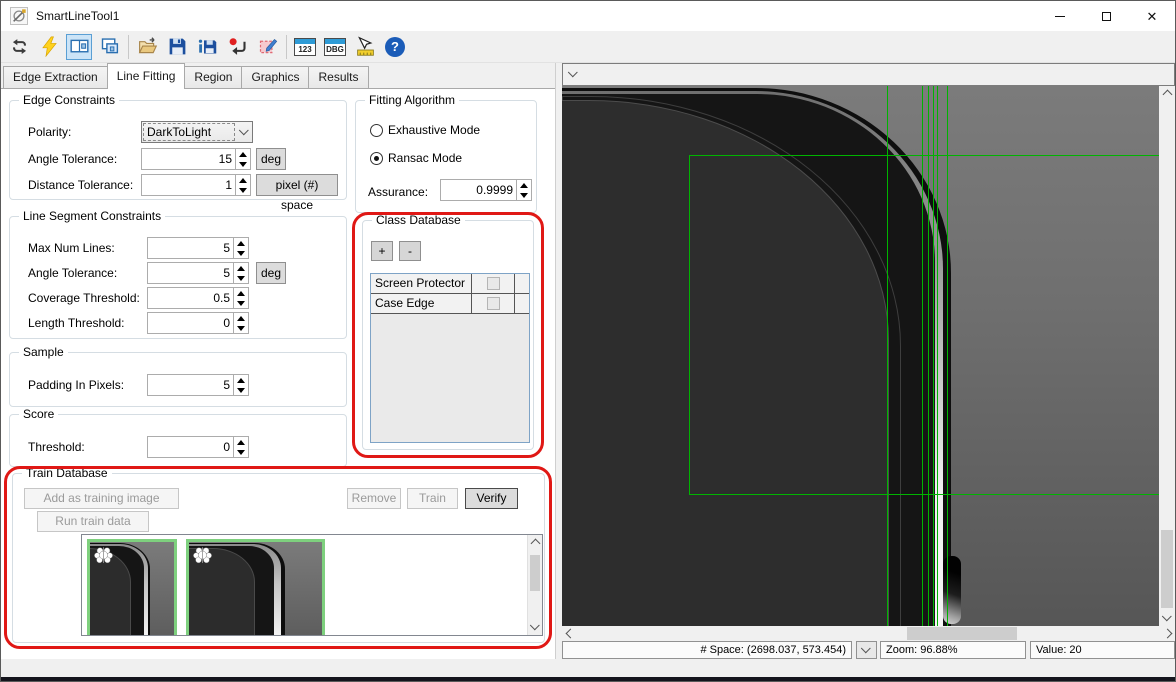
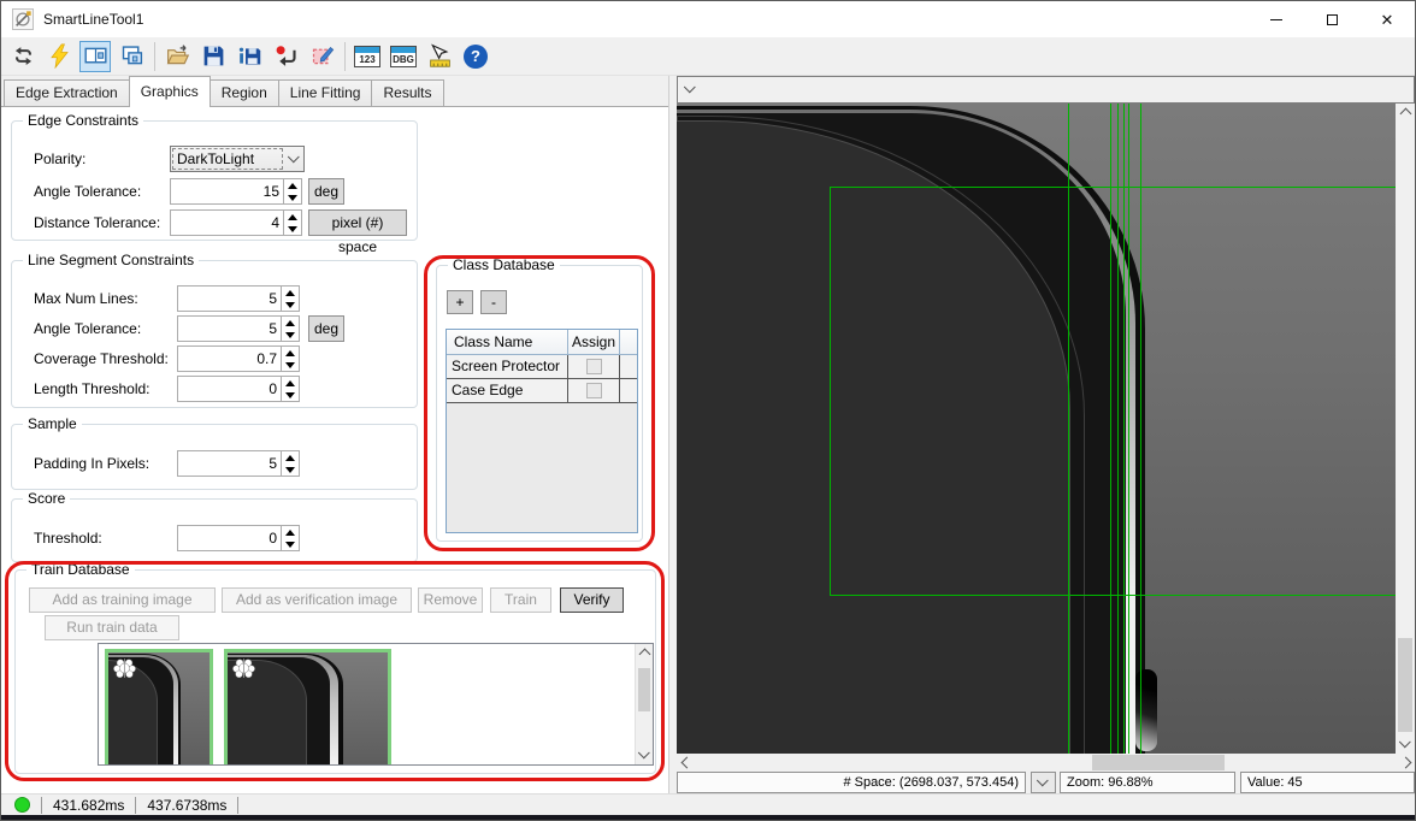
  SmartLineTool1
  ✕
  123
  DBG
  ?
  Edge Extraction
- Line Fitting
+ Graphics
  Region
- Graphics
+ Line Fitting
  Results
  Edge Constraints
  Polarity:
  DarkToLight
  Angle Tolerance:
  15
  deg
  Distance Tolerance:
- 1
+ 4
  pixel (#) space
- Fitting Algorithm
- Exhaustive Mode
- Ransac Mode
- Assurance:
- 0.9999
  Line Segment Constraints
  Max Num Lines:
  5
  Angle Tolerance:
  5
  deg
  Coverage Threshold:
- 0.5
+ 0.7
  Length Threshold:
  0
  Sample
  Padding In Pixels:
  5
  Score
  Threshold:
  0
  Class Database
  +
  -
+ Class Name
+ Assign
  Screen Protector
  Case Edge
  Train Database
  Add as training image
+ Add as verification image
  Remove
  Train
  Verify
  Run train data
  # Space: (2698.037, 573.454)
  Zoom: 96.88%
- Value: 20
+ Value: 45
+ 431.682ms
+ 437.6738ms
